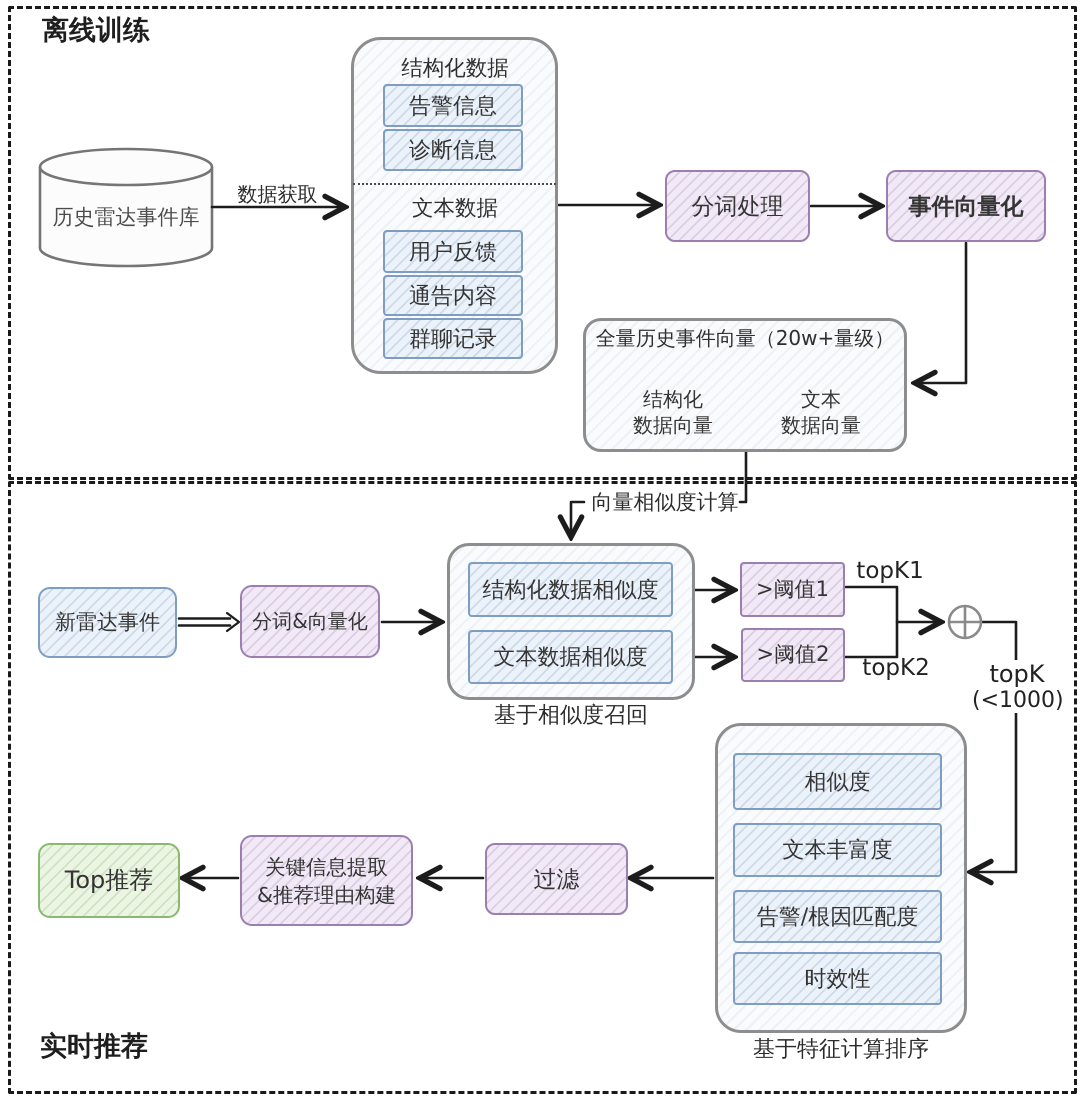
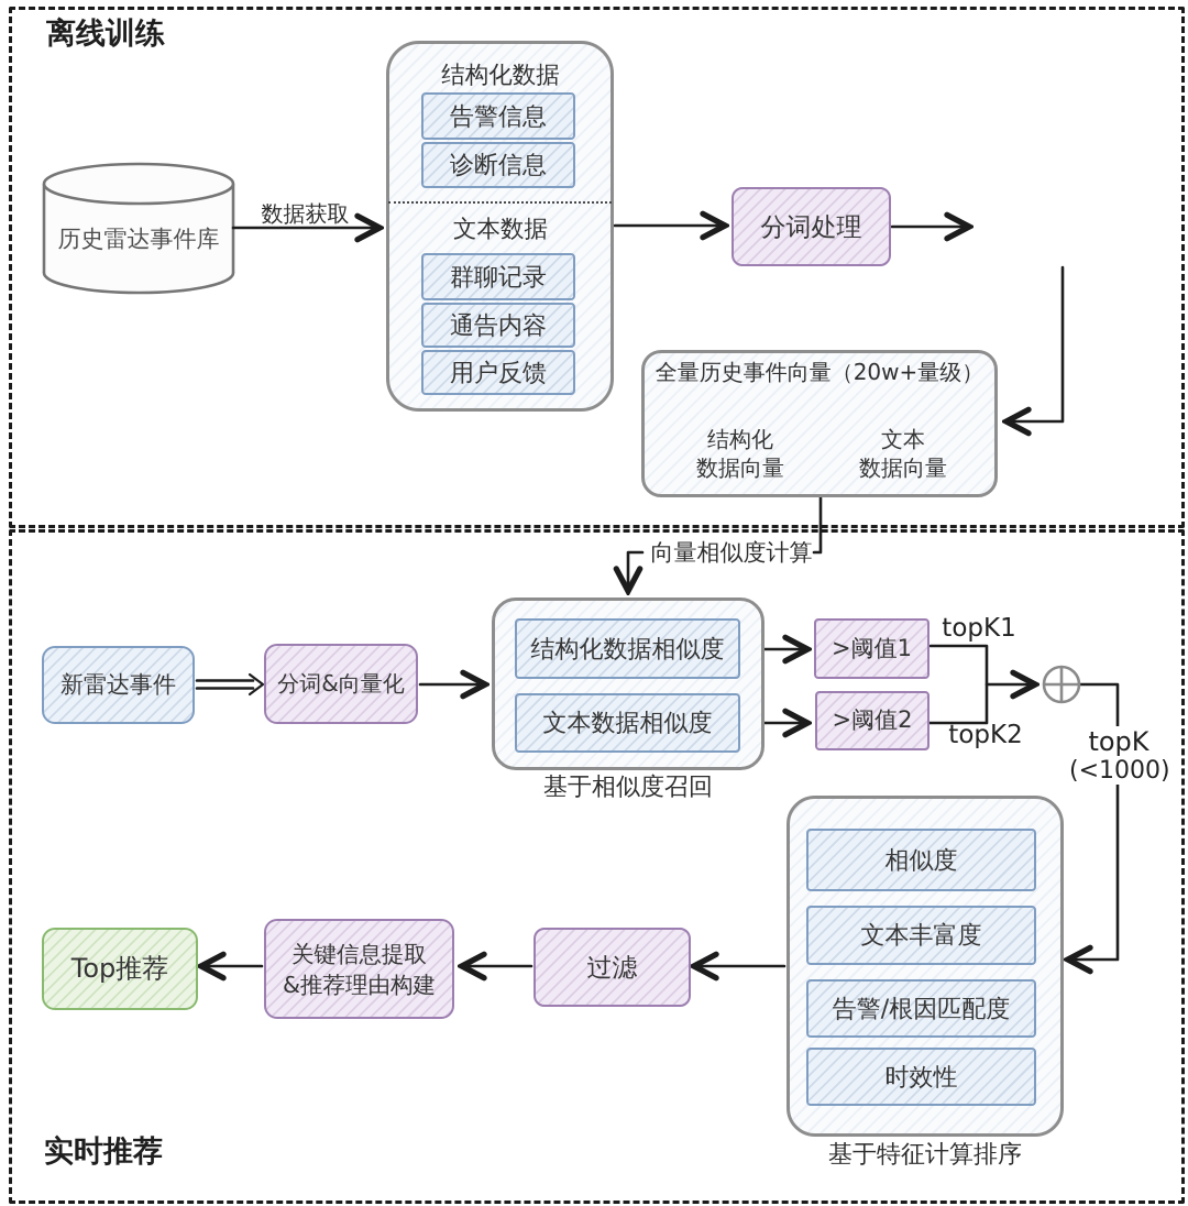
  离线训练
  历史雷达事件库
  数据获取
  结构化数据
  告警信息
  诊断信息
  文本数据
- 用户反馈
+ 群聊记录
  通告内容
- 群聊记录
+ 用户反馈
  分词处理
- 事件向量化
  全量历史事件向量（20w+量级）
  结构化
  数据向量
  文本
  数据向量
  向量相似度计算
  新雷达事件
  分词&向量化
  结构化数据相似度
  文本数据相似度
  基于相似度召回
  >阈值1
  >阈值2
  topK1
  topK2
  topK
  (<1000)
  相似度
  文本丰富度
  告警/根因匹配度
  时效性
  基于特征计算排序
  过滤
  关键信息提取
  &推荐理由构建
  Top推荐
  实时推荐
